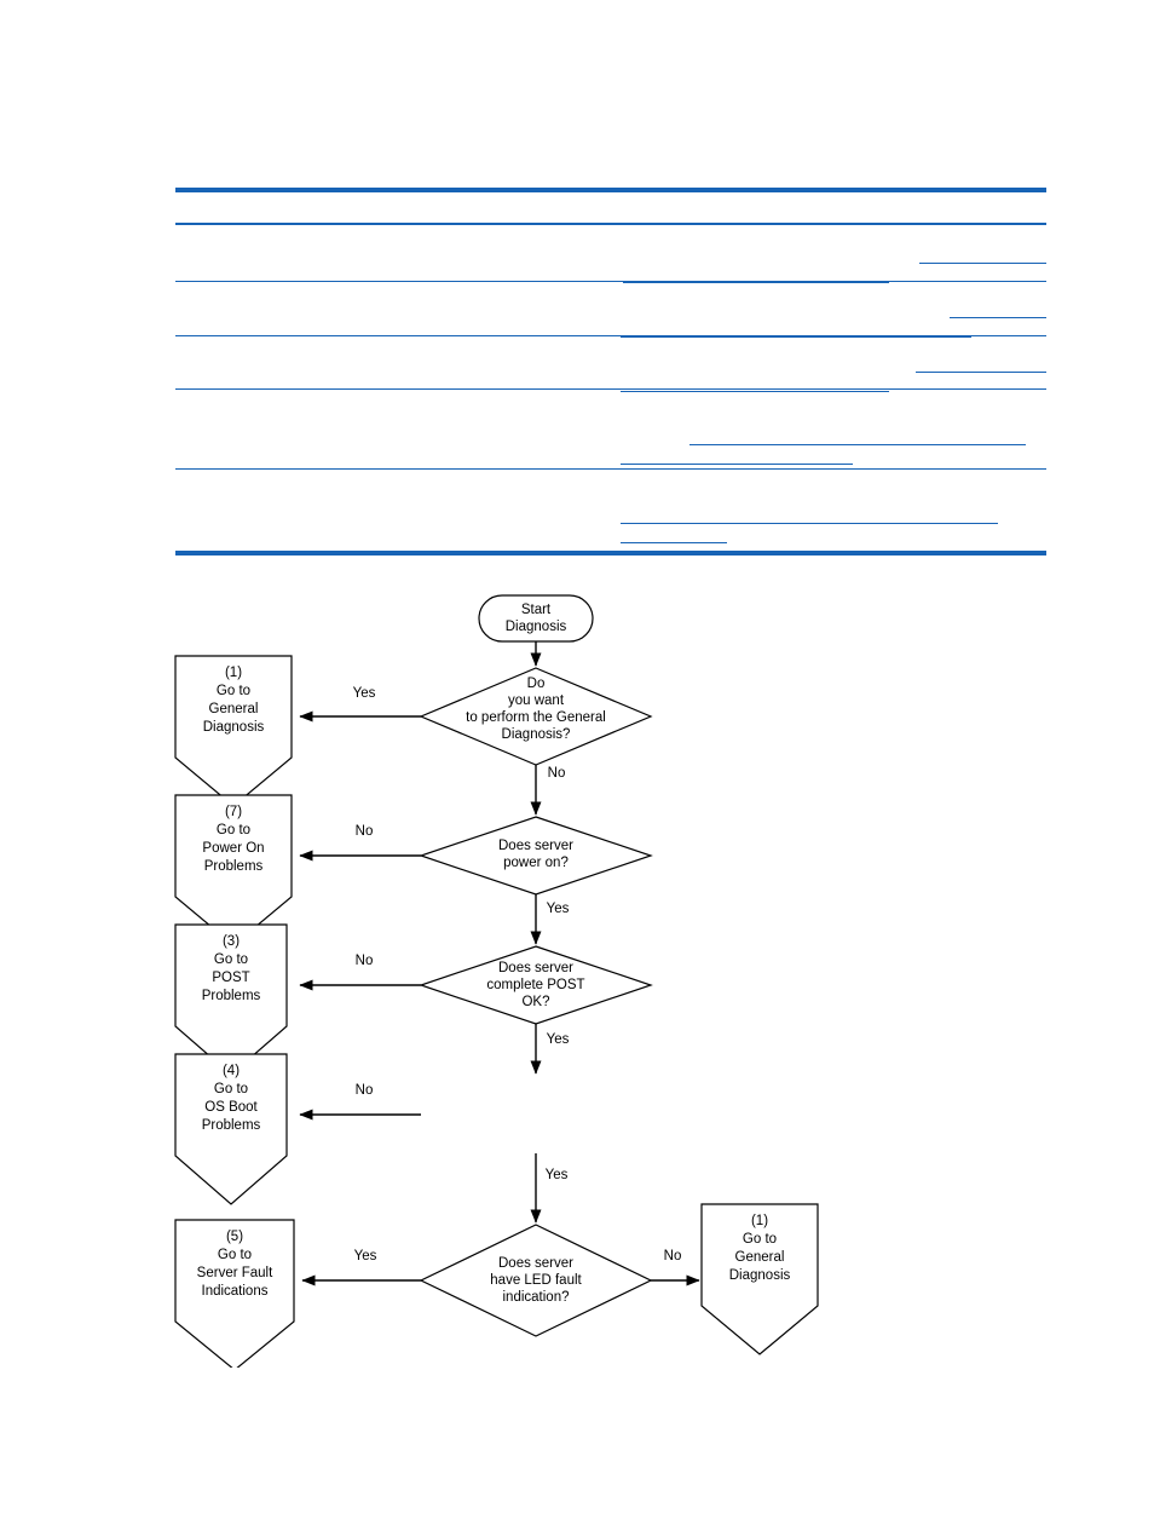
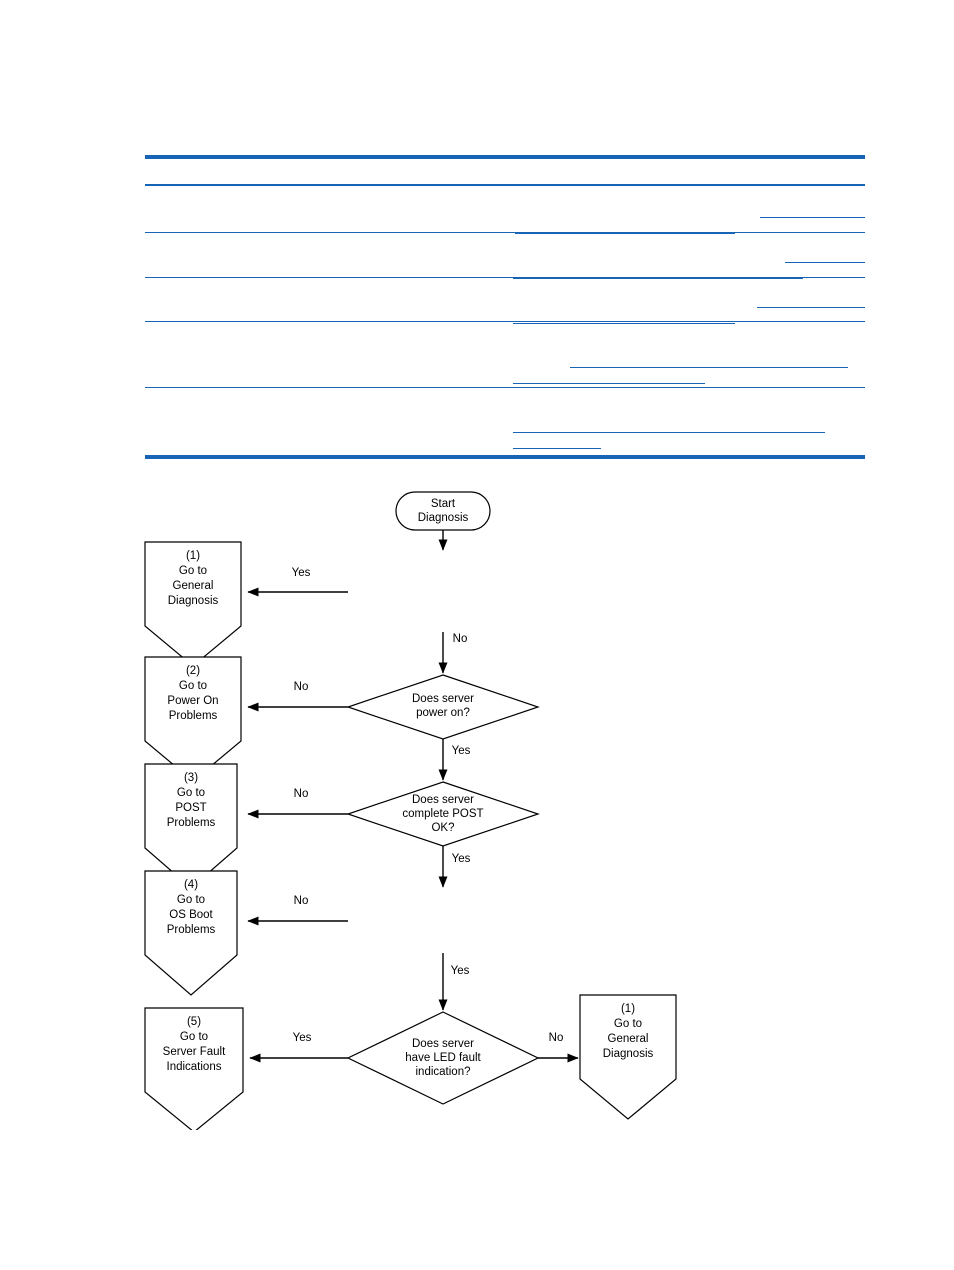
  Start
  Diagnosis
- Do
- you want
- to perform the General
- Diagnosis?
  Yes
  No
  (1)
  Go to
  General
  Diagnosis
  Does server
  power on?
  No
  Yes
- (7)
+ (2)
  Go to
  Power On
  Problems
  Does server
  complete POST
  OK?
  No
  Yes
  (3)
  Go to
  POST
  Problems
  No
  Yes
  (4)
  Go to
  OS Boot
  Problems
  Does server
  have LED fault
  indication?
  Yes
  No
  (5)
  Go to
  Server Fault
  Indications
  (1)
  Go to
  General
  Diagnosis
